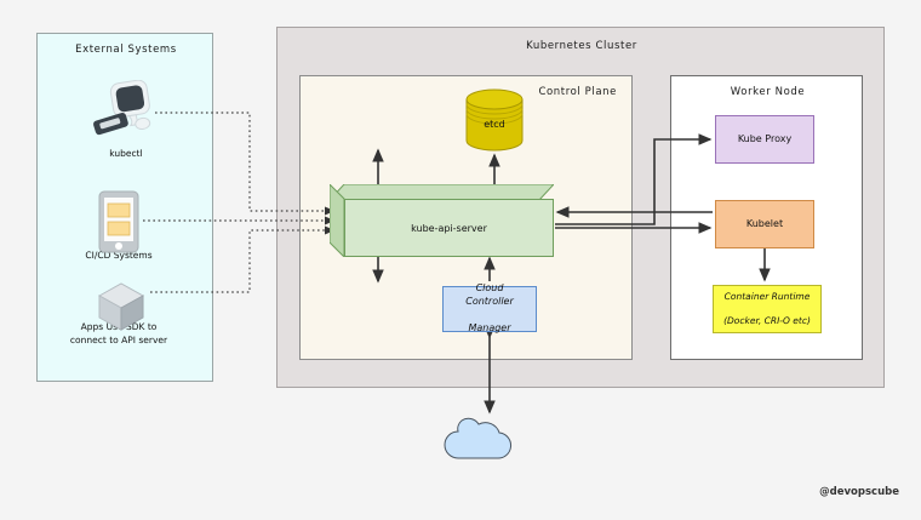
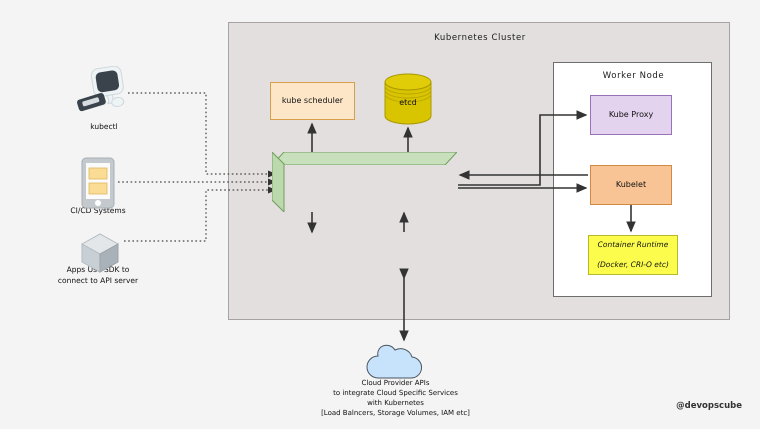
- External Systems
  kubectl
  CI/CD Systems
  Apps U SDK to
  connect to API server
  Kubernetes Cluster
- Control Plane
  Worker Node
+ kube scheduler
  etcd
- kube-api-server
- Cloud Controller
- Manager
  Kube Proxy
  Kubelet
  Container Runtime
  (Docker, CRI-O etc)
+ Cloud Provider APIs
+ to integrate Cloud Specific Services
+ with Kubernetes
+ [Load Balncers, Storage Volumes, IAM etc]
  @devopscube
